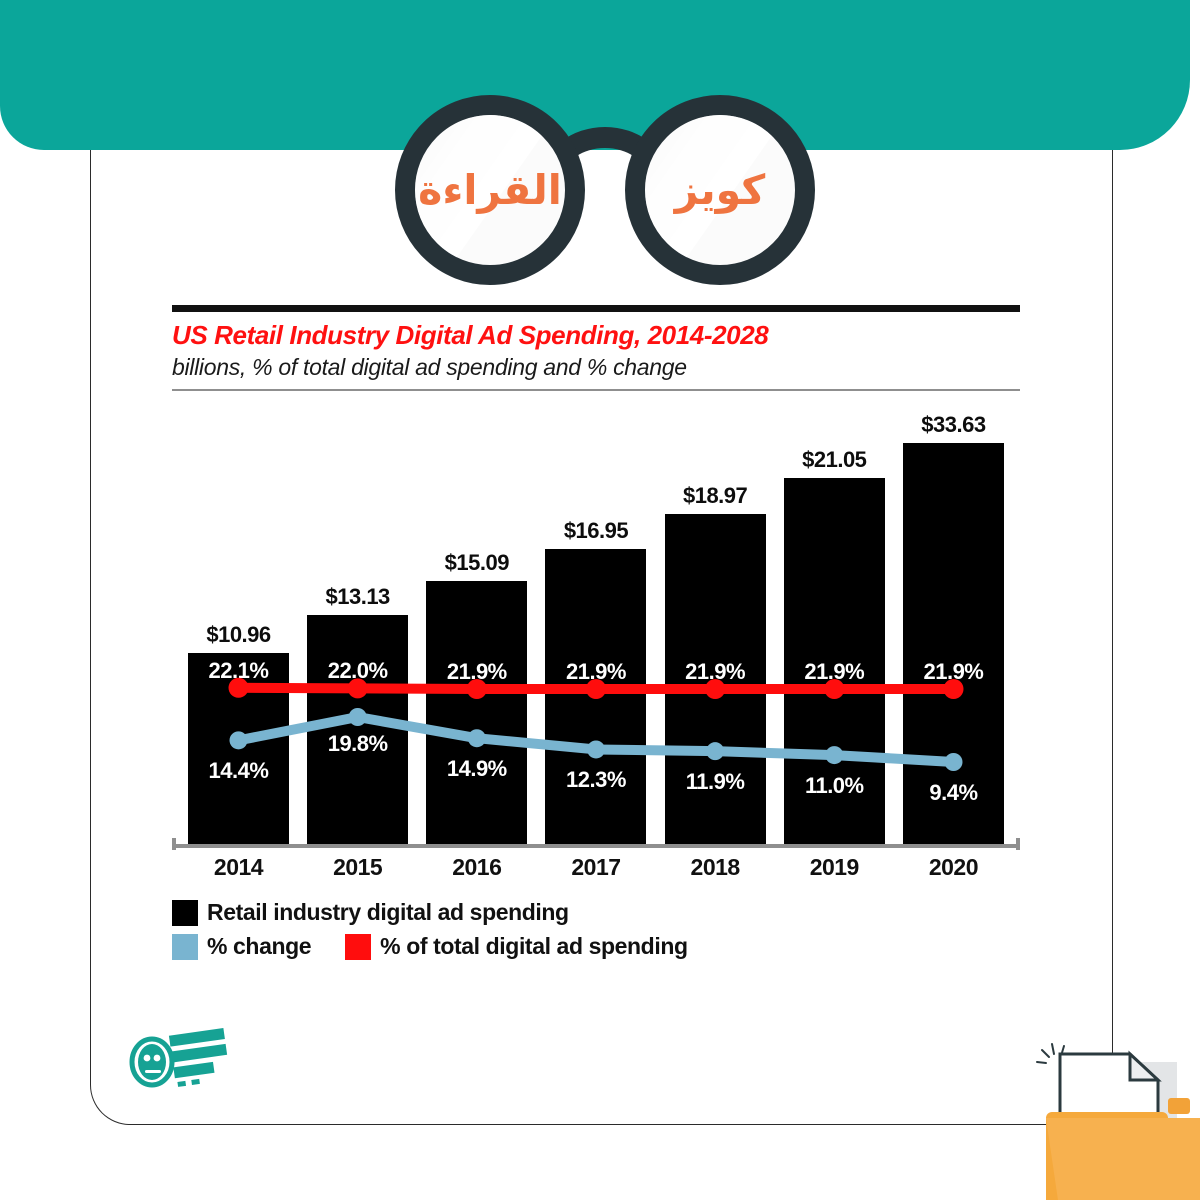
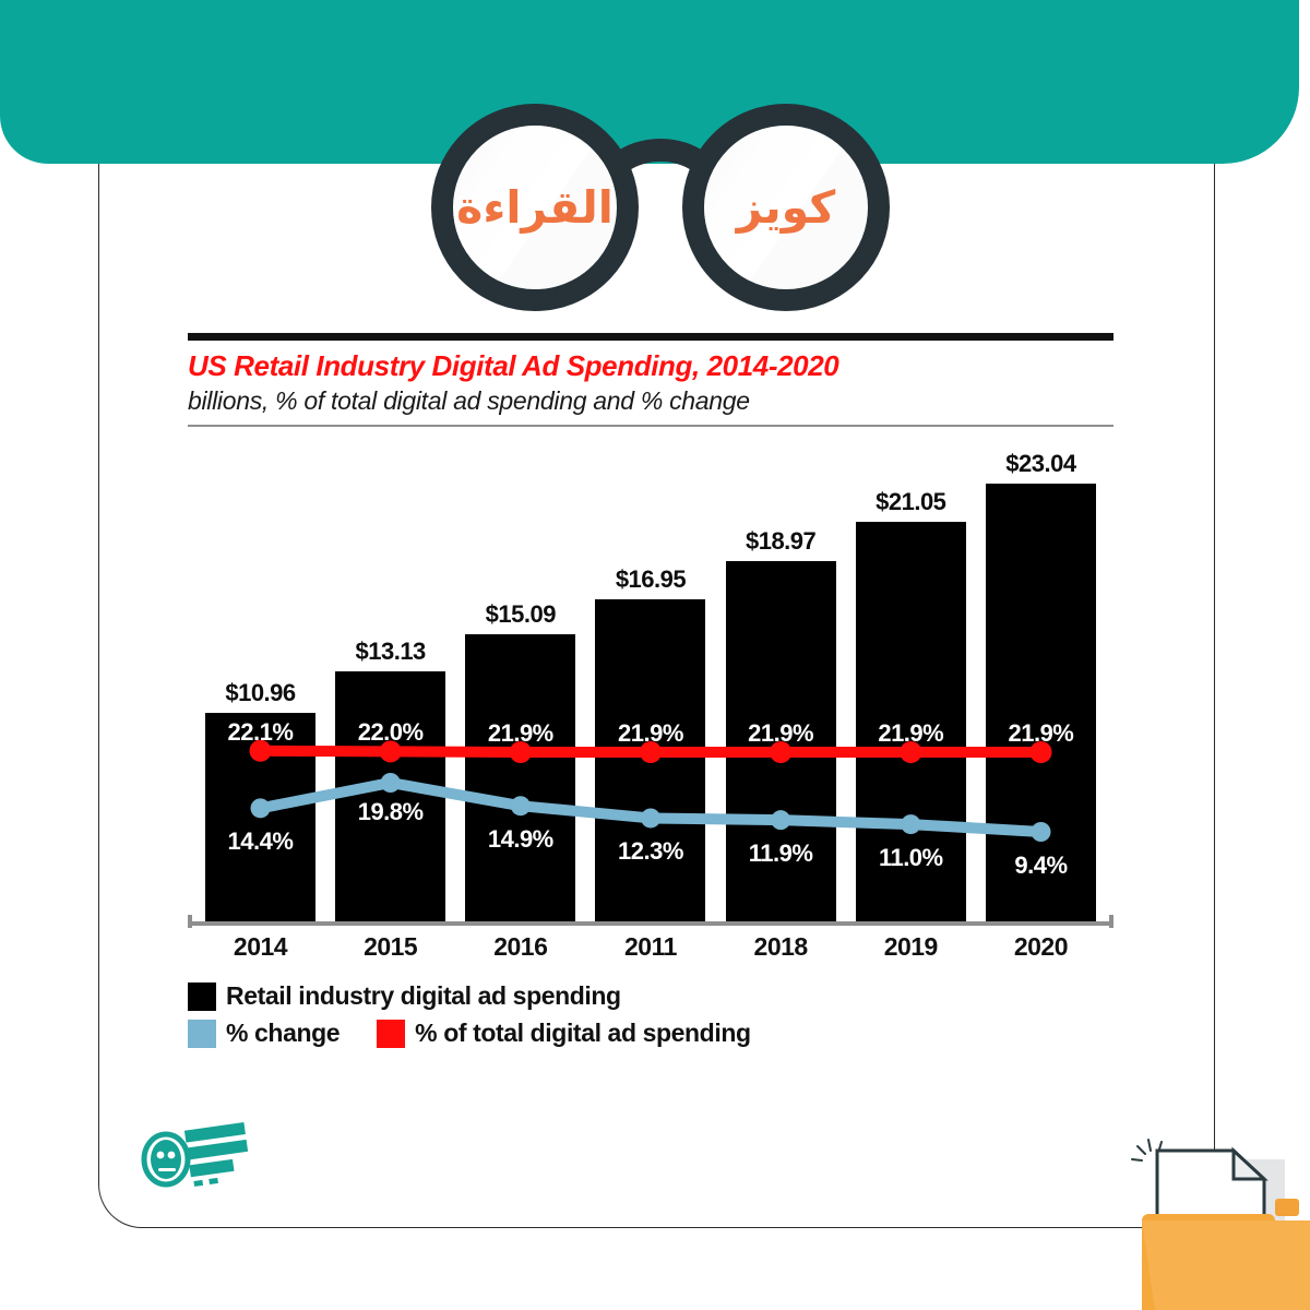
  القراءة
  كويز
- US Retail Industry Digital Ad Spending, 2014-2028
+ US Retail Industry Digital Ad Spending, 2014-2020
  billions, % of total digital ad spending and % change
  $10.96
  22.1%
  14.4%
  $13.13
  22.0%
  19.8%
  $15.09
  21.9%
  14.9%
  $16.95
  21.9%
  12.3%
  $18.97
  21.9%
  11.9%
  $21.05
  21.9%
  11.0%
- $33.63
+ $23.04
  21.9%
  9.4%
  2014
  2015
  2016
- 2017
+ 2011
  2018
  2019
  2020
  Retail industry digital ad spending
  % change
  % of total digital ad spending
